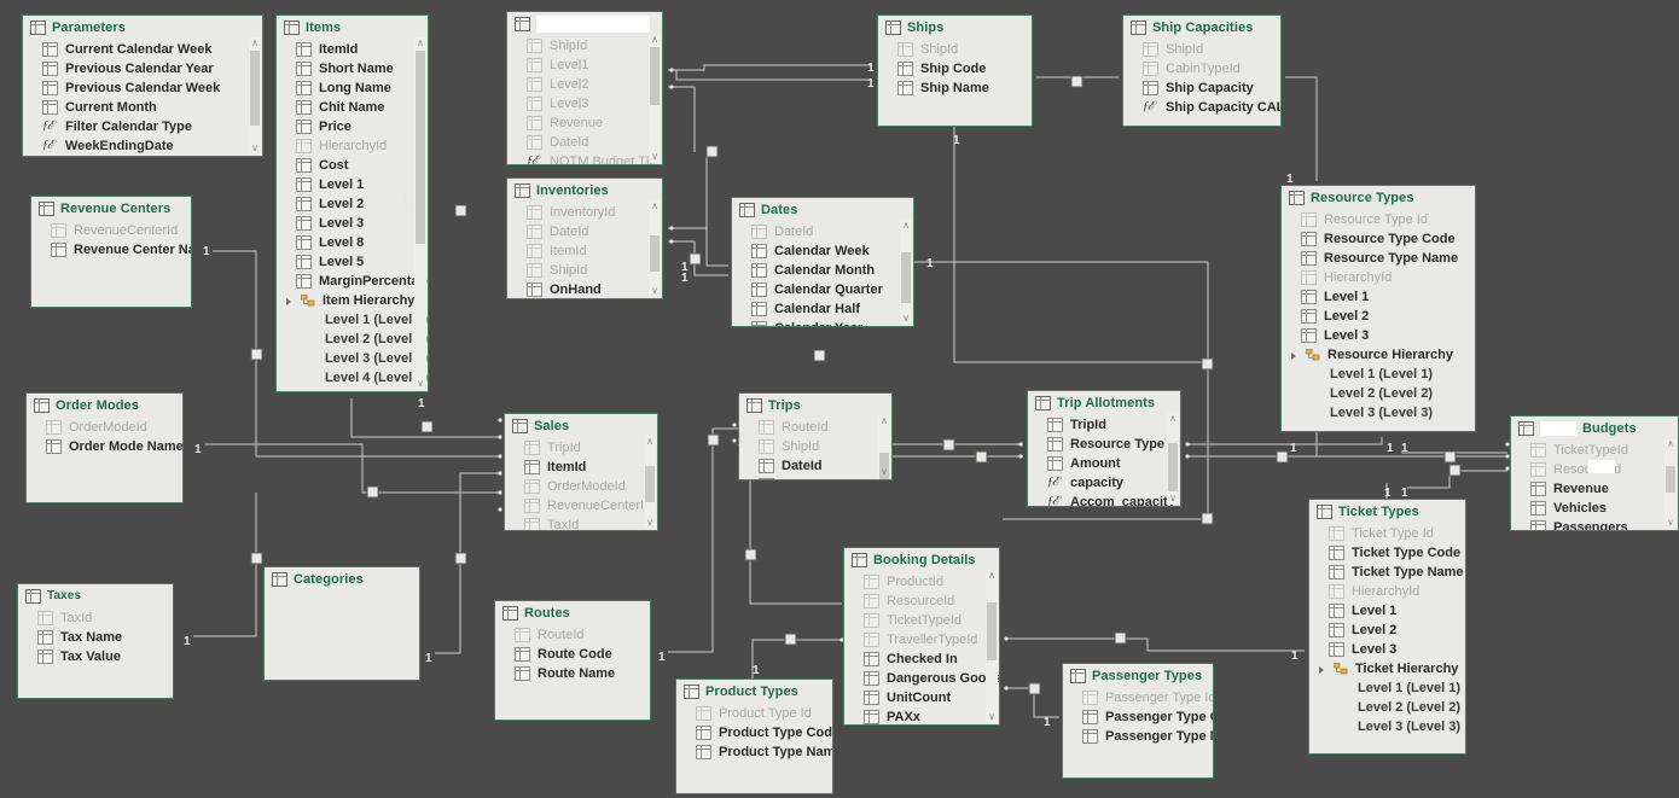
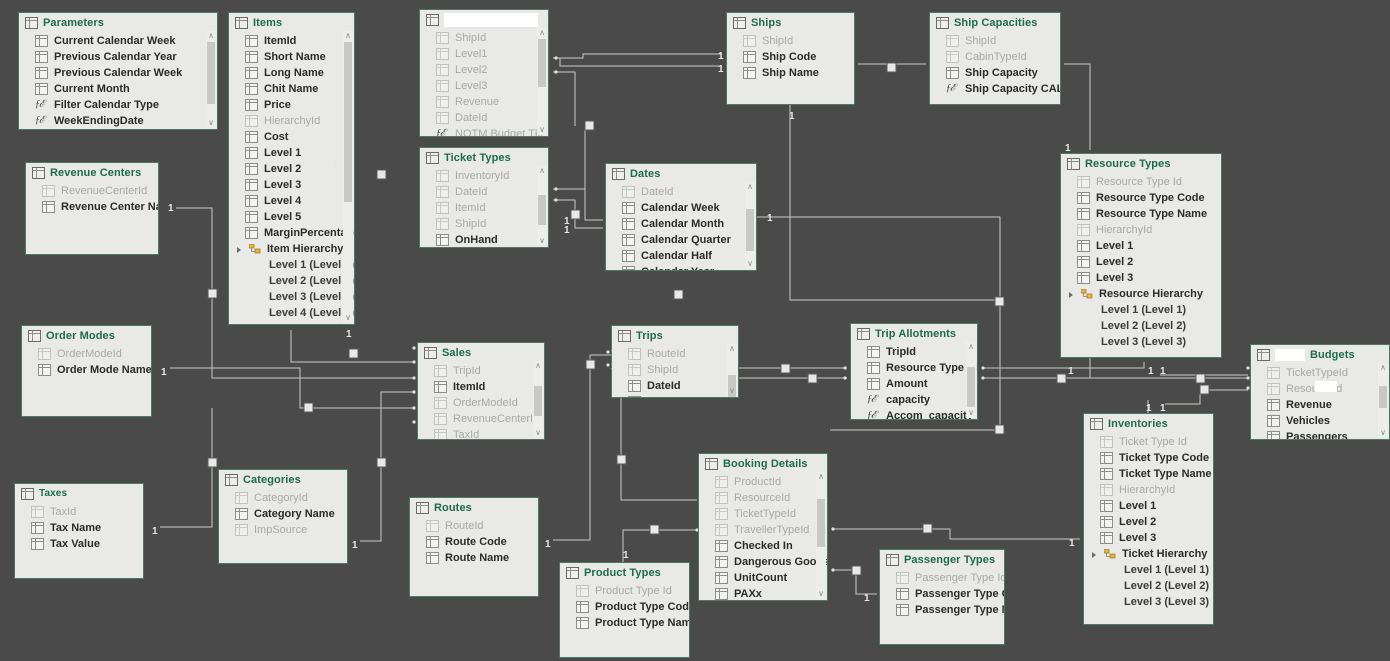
  Parameters
  Current Calendar Week
  Previous Calendar Year
  Previous Calendar Week
  Current Month
  Filter Calendar Type
  WeekEndingDate
  ∧
  ∨
  Items
  ItemId
  Short Name
  Long Name
  Chit Name
  Price
  HierarchyId
  Cost
  Level 1
  Level 2
  Level 3
- Level 8
+ Level 4
  Level 5
  MarginPercent
  Item Hierarchy
  Level 1 (Level
  Level 2 (Level
  Level 3 (Level
  Level 4 (Level
  ∧
  ∨
  ShipId
  Level1
  Level2
  Level3
  Revenue
  DateId
  NOTM Budget T
  ∧
  ∨
- Inventories
+ Ticket Types
  InventoryId
  DateId
  ItemId
  ShipId
  OnHand
  ∧
  ∨
  Ships
  ShipId
  Ship Code
  Ship Name
  Ship Capacities
  ShipId
  CabinTypeId
  Ship Capacity
  Ship Capacity CA
  Dates
  DateId
  Calendar Week
  Calendar Month
  Calendar Quarter
  Calendar Half
  ∧
  ∨
  Resource Types
  Resource Type Id
  Resource Type Code
  Resource Type Name
  HierarchyId
  Level 1
  Level 2
  Level 3
  Resource Hierarchy
  Level 1 (Level 1)
  Level 2 (Level 2)
  Level 3 (Level 3)
  Revenue Centers
  RevenueCenterId
  Revenue Center N
  Order Modes
  OrderModeId
  Order Mode Name
  Taxes
  TaxId
  Tax Name
  Tax Value
  Categories
+ CategoryId
+ Category Name
+ ImpSource
  Sales
  TripId
  ItemId
  OrderModeId
  RevenueCenterI
  TaxId
  ∧
  ∨
  Trips
  RouteId
  ShipId
  DateId
  ∧
  ∨
  Trip Allotments
  TripId
  Resource Type
  Amount
  capacity
  Accom_capacit
  ∧
  ∨
  Budgets
  TicketTypeId
  Revenue
  Vehicles
  Passengers
  ∧
  ∨
- Ticket Types
+ Inventories
  Ticket Type Id
  Ticket Type Code
  Ticket Type Name
  HierarchyId
  Level 1
  Level 2
  Level 3
  Ticket Hierarchy
  Level 1 (Level 1)
  Level 2 (Level 2)
  Level 3 (Level 3)
  Booking Details
  ProductId
  ResourceId
  TicketTypeId
  TravellerTypeId
  Checked In
  Dangerous Goos
  UnitCount
  PAXx
  ∧
  ∨
  Routes
  RouteId
  Route Code
  Route Name
  Product Types
  Product Type Id
  Product Type Cod
  Product Type Nam
  Passenger Types
  Passenger Type Id
  Passenger Type
  Passenger Type
  1
  1
  1
  1
  1
  1
  1
  1
  1
  1
  1
  1
  1
  1
  1
  1
  1
  1
  1
  1
  1
  1
  1
